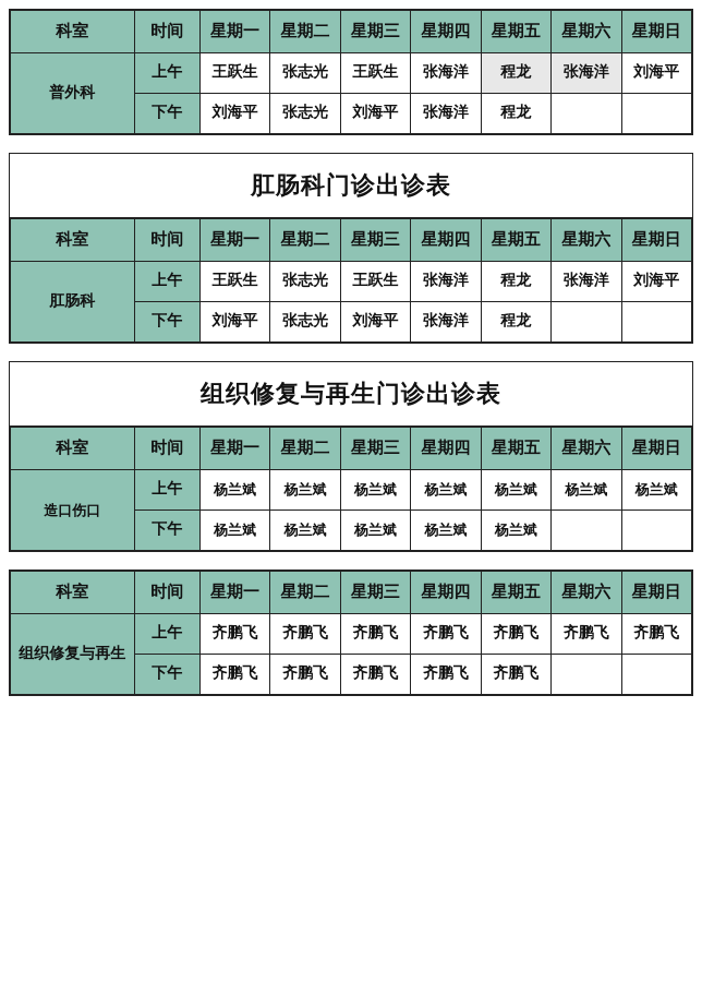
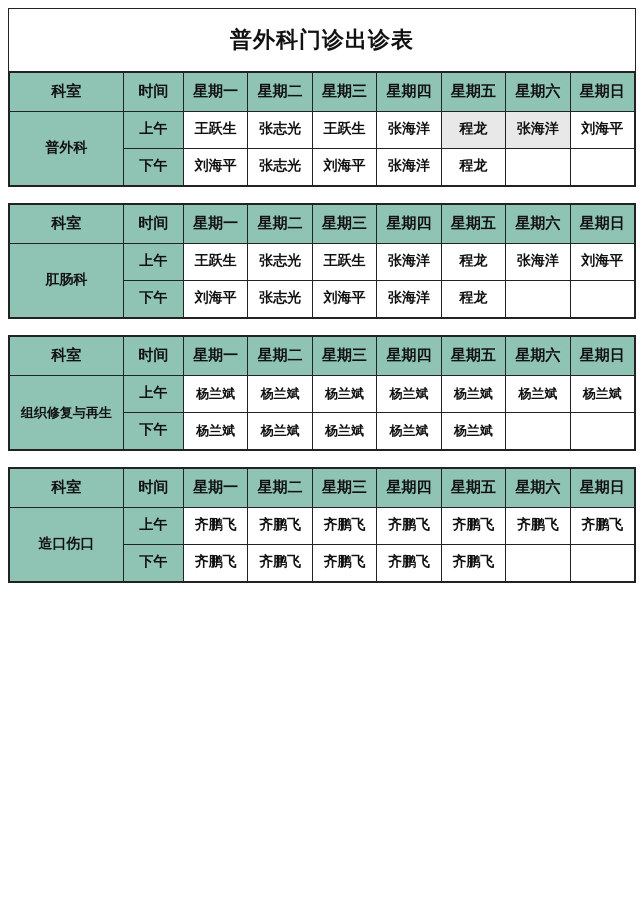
+ 普外科门诊出诊表
  科室	时间	星期一	星期二	星期三	星期四	星期五	星期六	星期日
  普外科	上午	王跃生	张志光	王跃生	张海洋	程龙	张海洋	刘海平
  下午	刘海平	张志光	刘海平	张海洋	程龙
- 肛肠科门诊出诊表
  科室	时间	星期一	星期二	星期三	星期四	星期五	星期六	星期日
  肛肠科	上午	王跃生	张志光	王跃生	张海洋	程龙	张海洋	刘海平
  下午	刘海平	张志光	刘海平	张海洋	程龙
- 组织修复与再生门诊出诊表
  科室	时间	星期一	星期二	星期三	星期四	星期五	星期六	星期日
- 造口伤口	上午	杨兰斌	杨兰斌	杨兰斌	杨兰斌	杨兰斌	杨兰斌	杨兰斌
+ 组织修复与再生	上午	杨兰斌	杨兰斌	杨兰斌	杨兰斌	杨兰斌	杨兰斌	杨兰斌
  下午	杨兰斌	杨兰斌	杨兰斌	杨兰斌	杨兰斌
  科室	时间	星期一	星期二	星期三	星期四	星期五	星期六	星期日
- 组织修复与再生	上午	齐鹏飞	齐鹏飞	齐鹏飞	齐鹏飞	齐鹏飞	齐鹏飞	齐鹏飞
+ 造口伤口	上午	齐鹏飞	齐鹏飞	齐鹏飞	齐鹏飞	齐鹏飞	齐鹏飞	齐鹏飞
  下午	齐鹏飞	齐鹏飞	齐鹏飞	齐鹏飞	齐鹏飞
